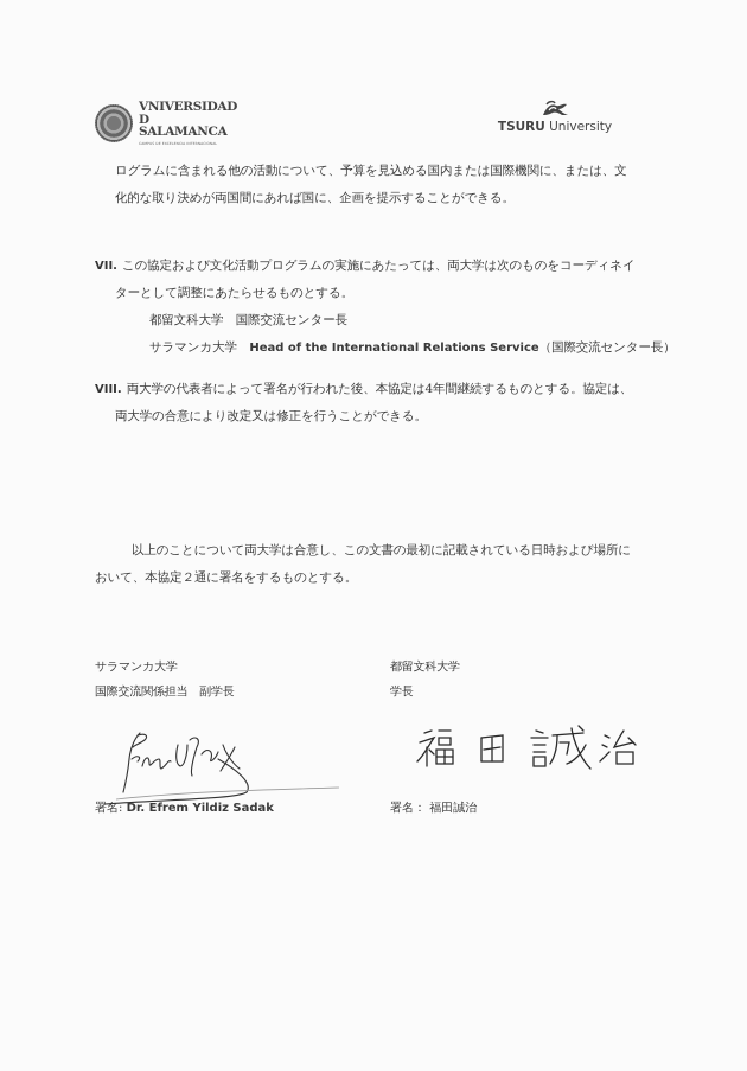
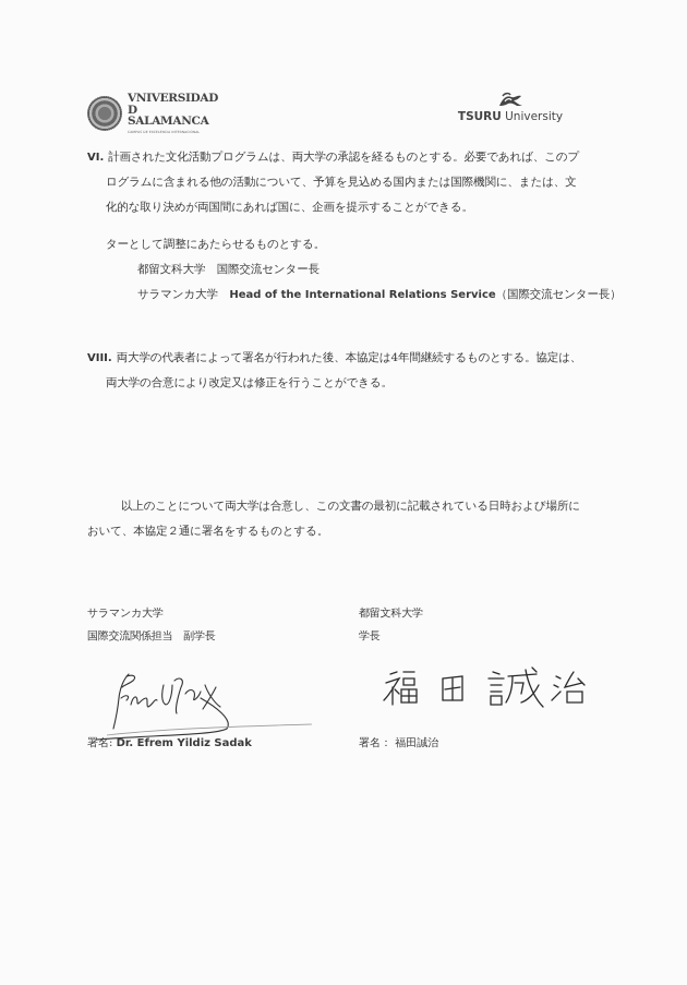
  VNIVERSIDAD
  D SALAMANCA
  TSURU University
+ VI. 計画された文化活動プログラムは、両大学の承認を経るものとする。必要であれば、このプ
  ログラムに含まれる他の活動について、予算を見込める国内または国際機関に、または、文
  化的な取り決めが両国間にあれば国に、企画を提示することができる。
- VII. この協定および文化活動プログラムの実施にあたっては、両大学は次のものをコーディネイ
  ターとして調整にあたらせるものとする。
  都留文科大学 国際交流センター長
  サラマンカ大学 Head of the International Relations Service（国際交流センター長）
  VIII. 両大学の代表者によって署名が行われた後、本協定は4年間継続するものとする。協定は、
  両大学の合意により改定又は修正を行うことができる。
  以上のことについて両大学は合意し、この文書の最初に記載されている日時および場所に
  おいて、本協定２通に署名をするものとする。
  サラマンカ大学
  国際交流関係担当 副学長
  署名: Dr. Efrem Yildiz Sadak
  都留文科大学
  学長
  署名： 福田誠治
